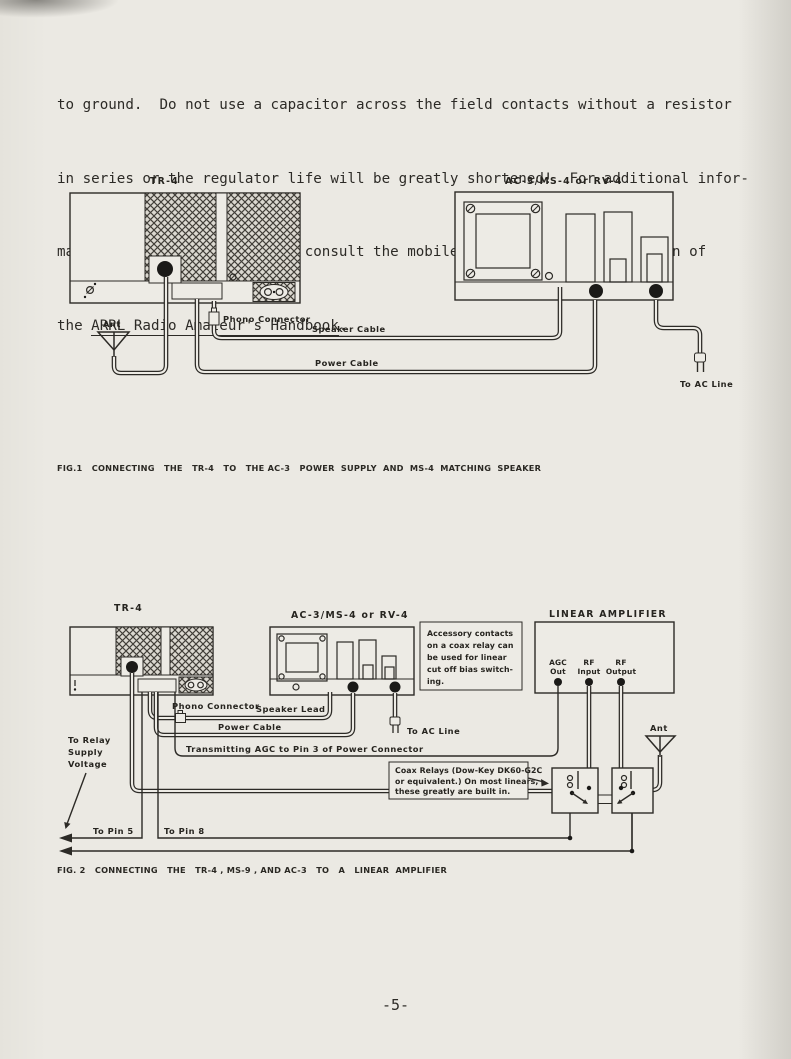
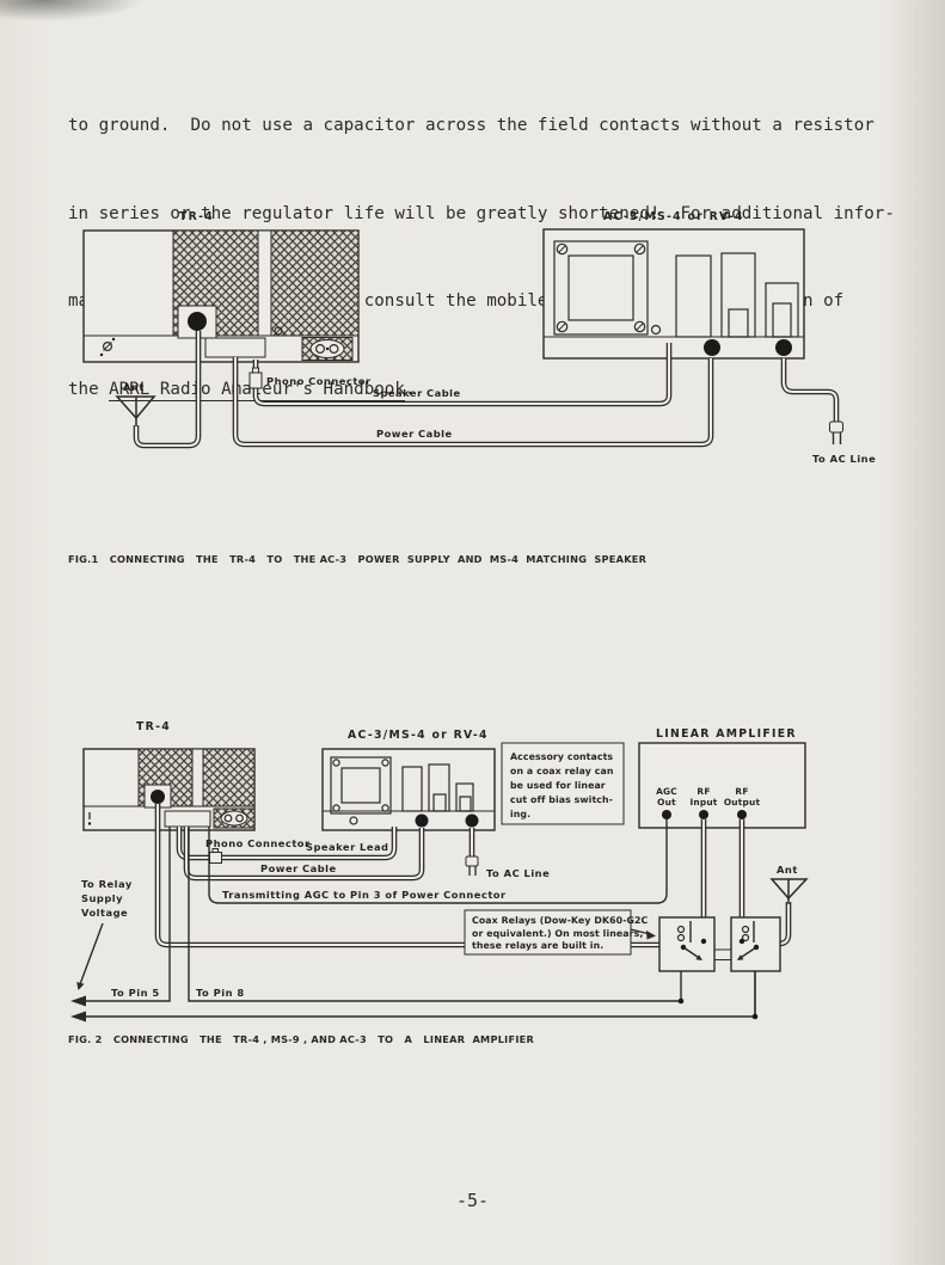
  to ground. Do not use a capacitor across the field contacts without a resistor
  in series or the regulator life will be greatly shortened! For additional infor-
  the ARRL Rado Aaeur's Handbook.
  TR-4
  AC-3/MS-4 or RV-4
  Ant
  Phono Connector
  Speaker Cable
  Power Cable
  To AC Line
  FIG.1 CONNECTING THE TR-4 TO THE AC-3 POWER SUPPLY AND MS-4 MATCHING SPEAKER
  TR-4
  AC-3/MS-4 or RV-4
  Accessory contacts
  on a coax relay can
  be used for linear
  cut off bias switch-
  ing.
  LINEAR AMPLIFIER
  AGC
  Out
  RF
  Input
  RF
  Output
  Phono Connector
  Speaker Lead
  Power Cable
  To AC Line
  Transmitting AGC to Pin 3 of Power Connector
  Ant
  Coax Relays (Dow-Key DK60-G2C
  or equivalent.) On most linears,
- these greatly are built in.
+ these relays are built in.
  To Relay
  Supply
  Voltage
  To Pin 5
  To Pin 8
  FIG. 2 CONNECTING THE TR-4 , MS-9 , AND AC-3 TO A LINEAR AMPLIFIER
  -5-
